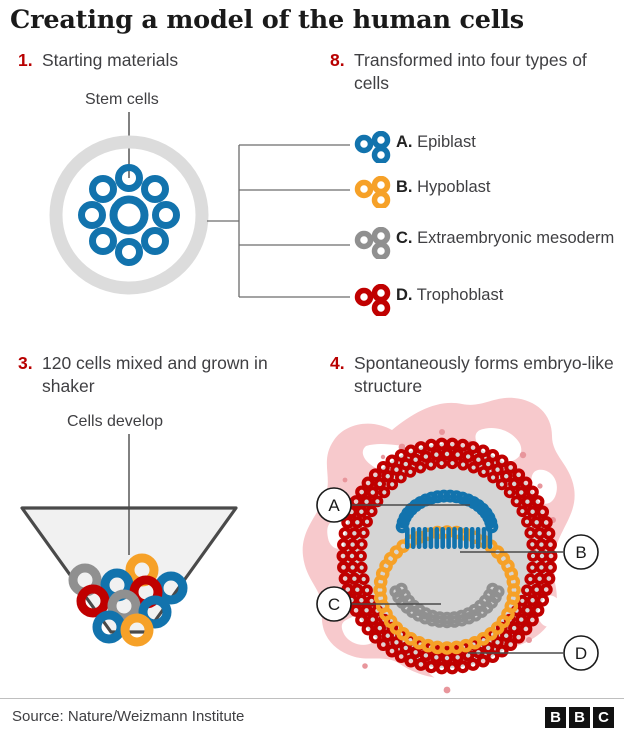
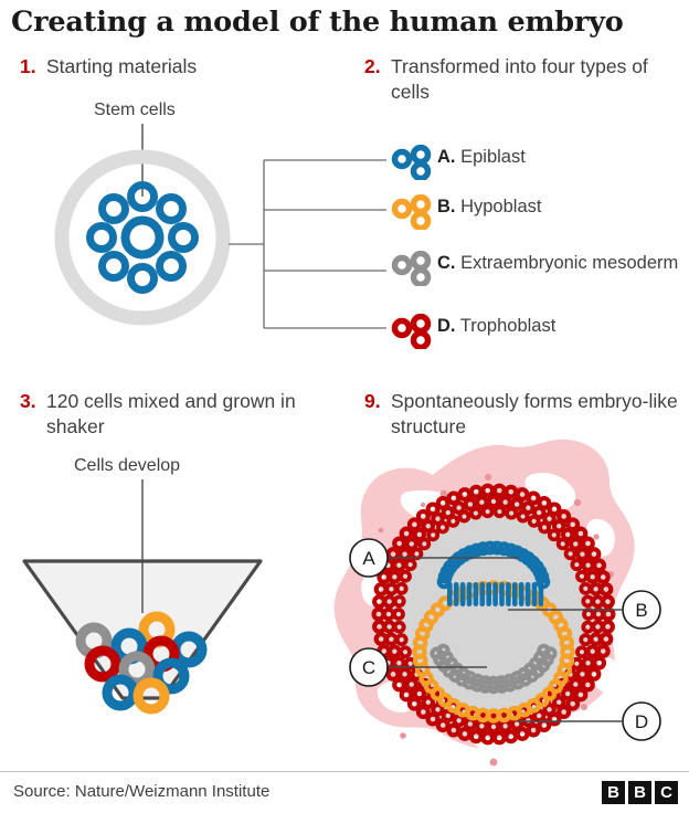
- Creating a model of the human cells
+ Creating a model of the human embryo
  1.
  Starting materials
- 8.
+ 2.
  Transformed into four types of cells
  3.
  120 cells mixed and grown in shaker
- 4.
+ 9.
  Spontaneously forms embryo-like structure
  Stem cells
  A
  B
  C
  D
  Cells develop
  A. Epiblast
  B. Hypoblast
  C. Extraembryonic mesoderm
  D. Trophoblast
  Source: Nature/Weizmann Institute
  B
  B
  C
